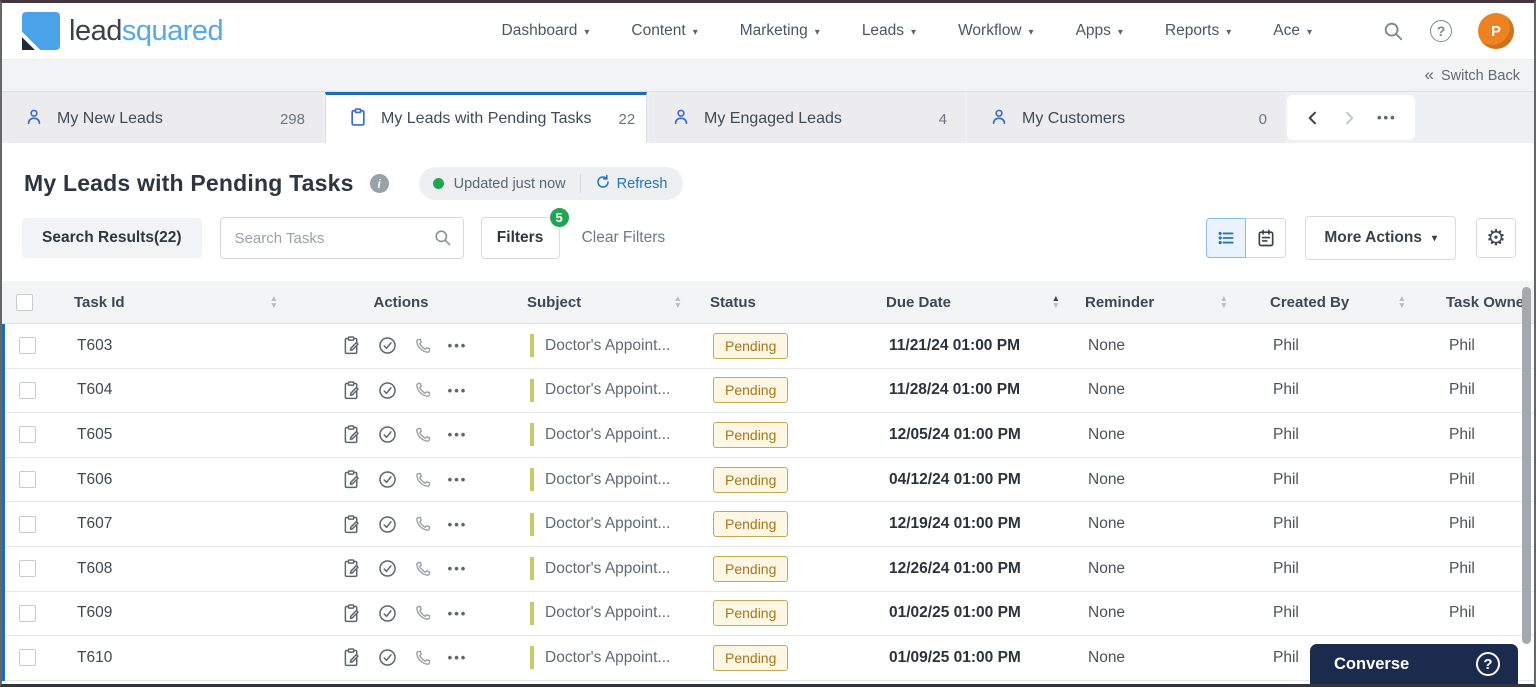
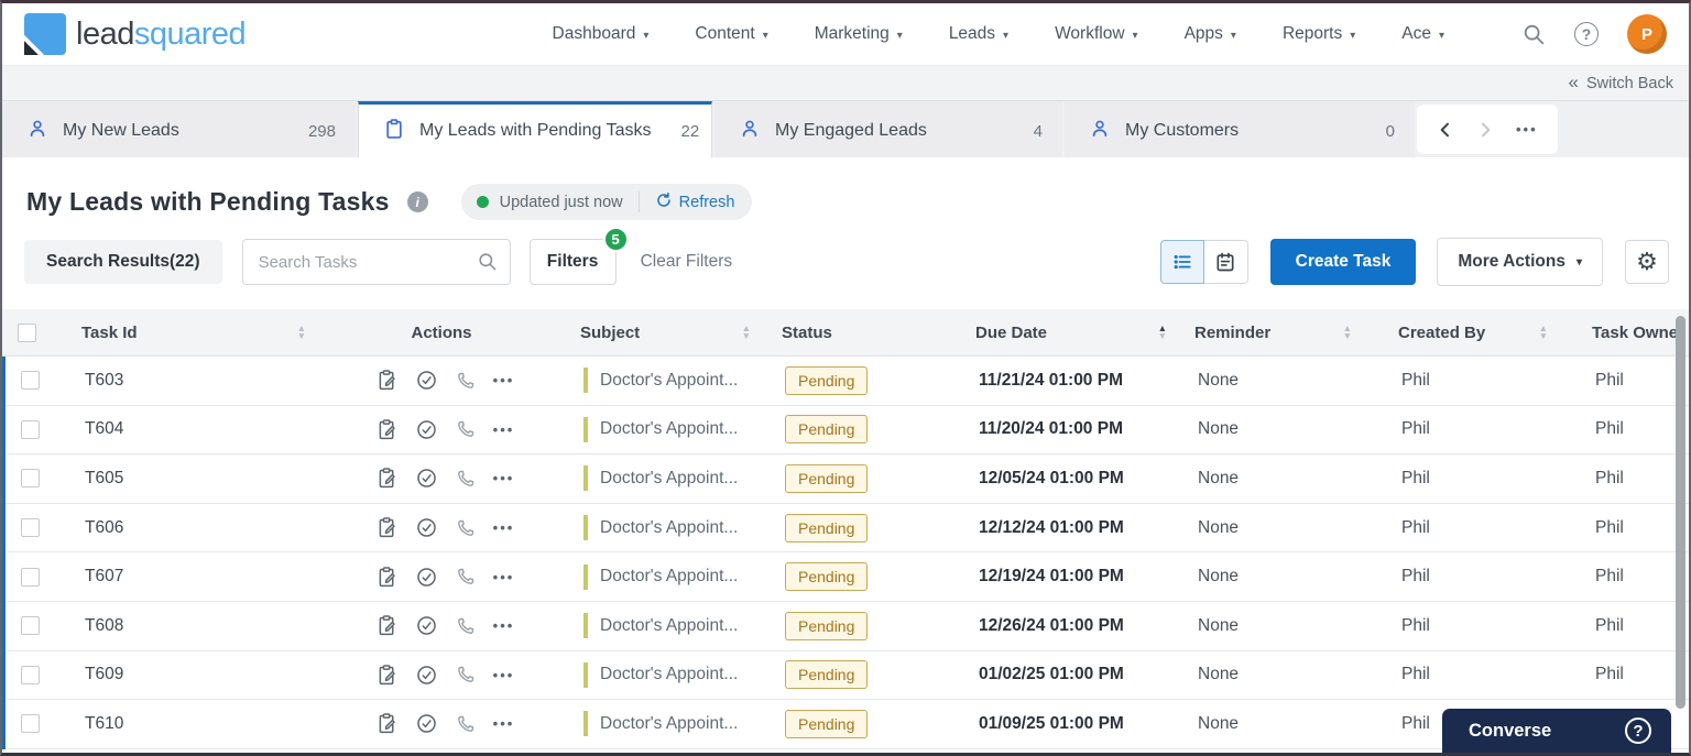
  leadsquared
  Dashboard
  ▾
  Content
  ▾
  Marketing
  ▾
  Leads
  ▾
  Workflow
  ▾
  Apps
  ▾
  Reports
  ▾
  Ace
  ▾
  ?
  P
  «
  Switch Back
  My New Leads
  298
  My Leads with Pending Tasks
  22
  My Engaged Leads
  4
  My Customers
  0
  •••
  My Leads with Pending Tasks
  i
  Updated just now
  Refresh
  Search Results(22)
  Search Tasks
  Filters
  5
  Clear Filters
+ Create Task
  More Actions
  ▾
  ⚙
  Task Id
  ▲
  ▼
  Actions
  Subject
  ▲
  ▼
  Status
  Due Date
  ▲
  ▼
  Reminder
  ▲
  ▼
  Created By
  ▲
  ▼
  Task Owne
  T603
  •••
  Doctor's Appoint...
  Pending
  11/21/24 01:00 PM
  None
  Phil
  Phil
  T604
  •••
  Doctor's Appoint...
  Pending
- 11/28/24 01:00 PM
+ 11/20/24 01:00 PM
  None
  Phil
  Phil
  T605
  •••
  Doctor's Appoint...
  Pending
  12/05/24 01:00 PM
  None
  Phil
  Phil
  T606
  •••
  Doctor's Appoint...
  Pending
- 04/12/24 01:00 PM
+ 12/12/24 01:00 PM
  None
  Phil
  Phil
  T607
  •••
  Doctor's Appoint...
  Pending
  12/19/24 01:00 PM
  None
  Phil
  Phil
  T608
  •••
  Doctor's Appoint...
  Pending
  12/26/24 01:00 PM
  None
  Phil
  Phil
  T609
  •••
  Doctor's Appoint...
  Pending
  01/02/25 01:00 PM
  None
  Phil
  Phil
  T610
  •••
  Doctor's Appoint...
  Pending
  01/09/25 01:00 PM
  None
  Phil
  Converse
  ?
